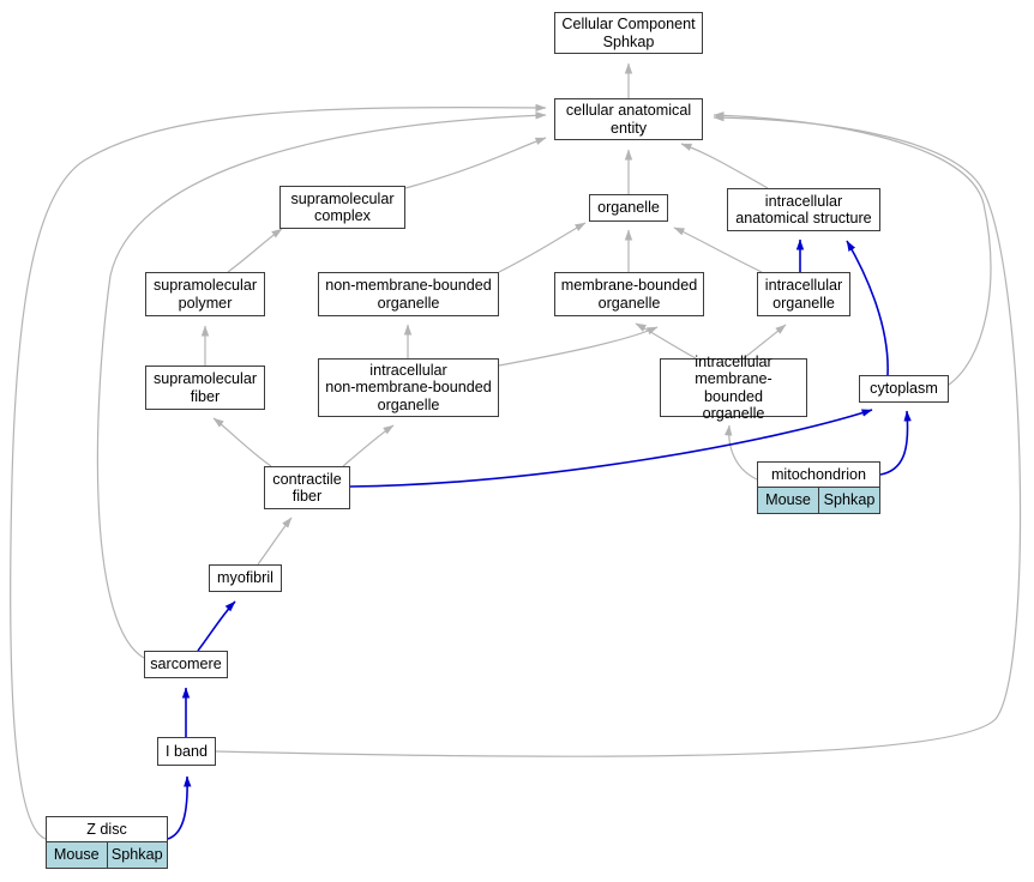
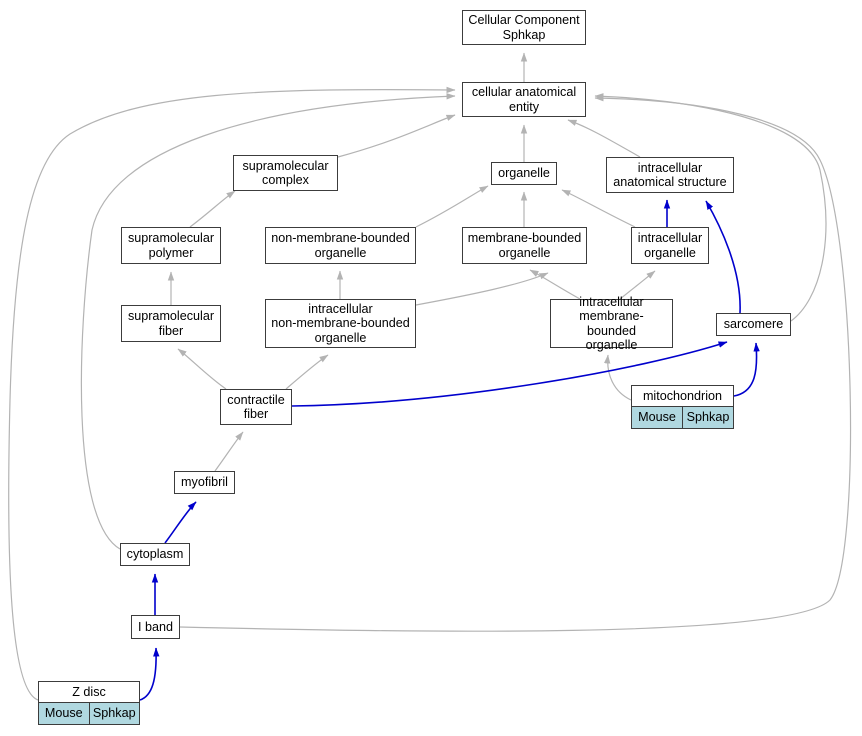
  Cellular Component
  Sphkap
  cellular anatomical
  entity
  supramolecular
  complex
  organelle
  intracellular
  anatomical structure
  supramolecular
  polymer
  non-membrane-bounded
  organelle
  membrane-bounded
  organelle
  intracellular
  organelle
  supramolecular
  fiber
  intracellular
  non-membrane-bounded
  organelle
  intracellular
  membrane-bounded
  organelle
- cytoplasm
+ sarcomere
  contractile
  fiber
  mitochondrion
  Mouse
  Sphkap
  myofibril
- sarcomere
+ cytoplasm
  I band
  Z disc
  Mouse
  Sphkap
